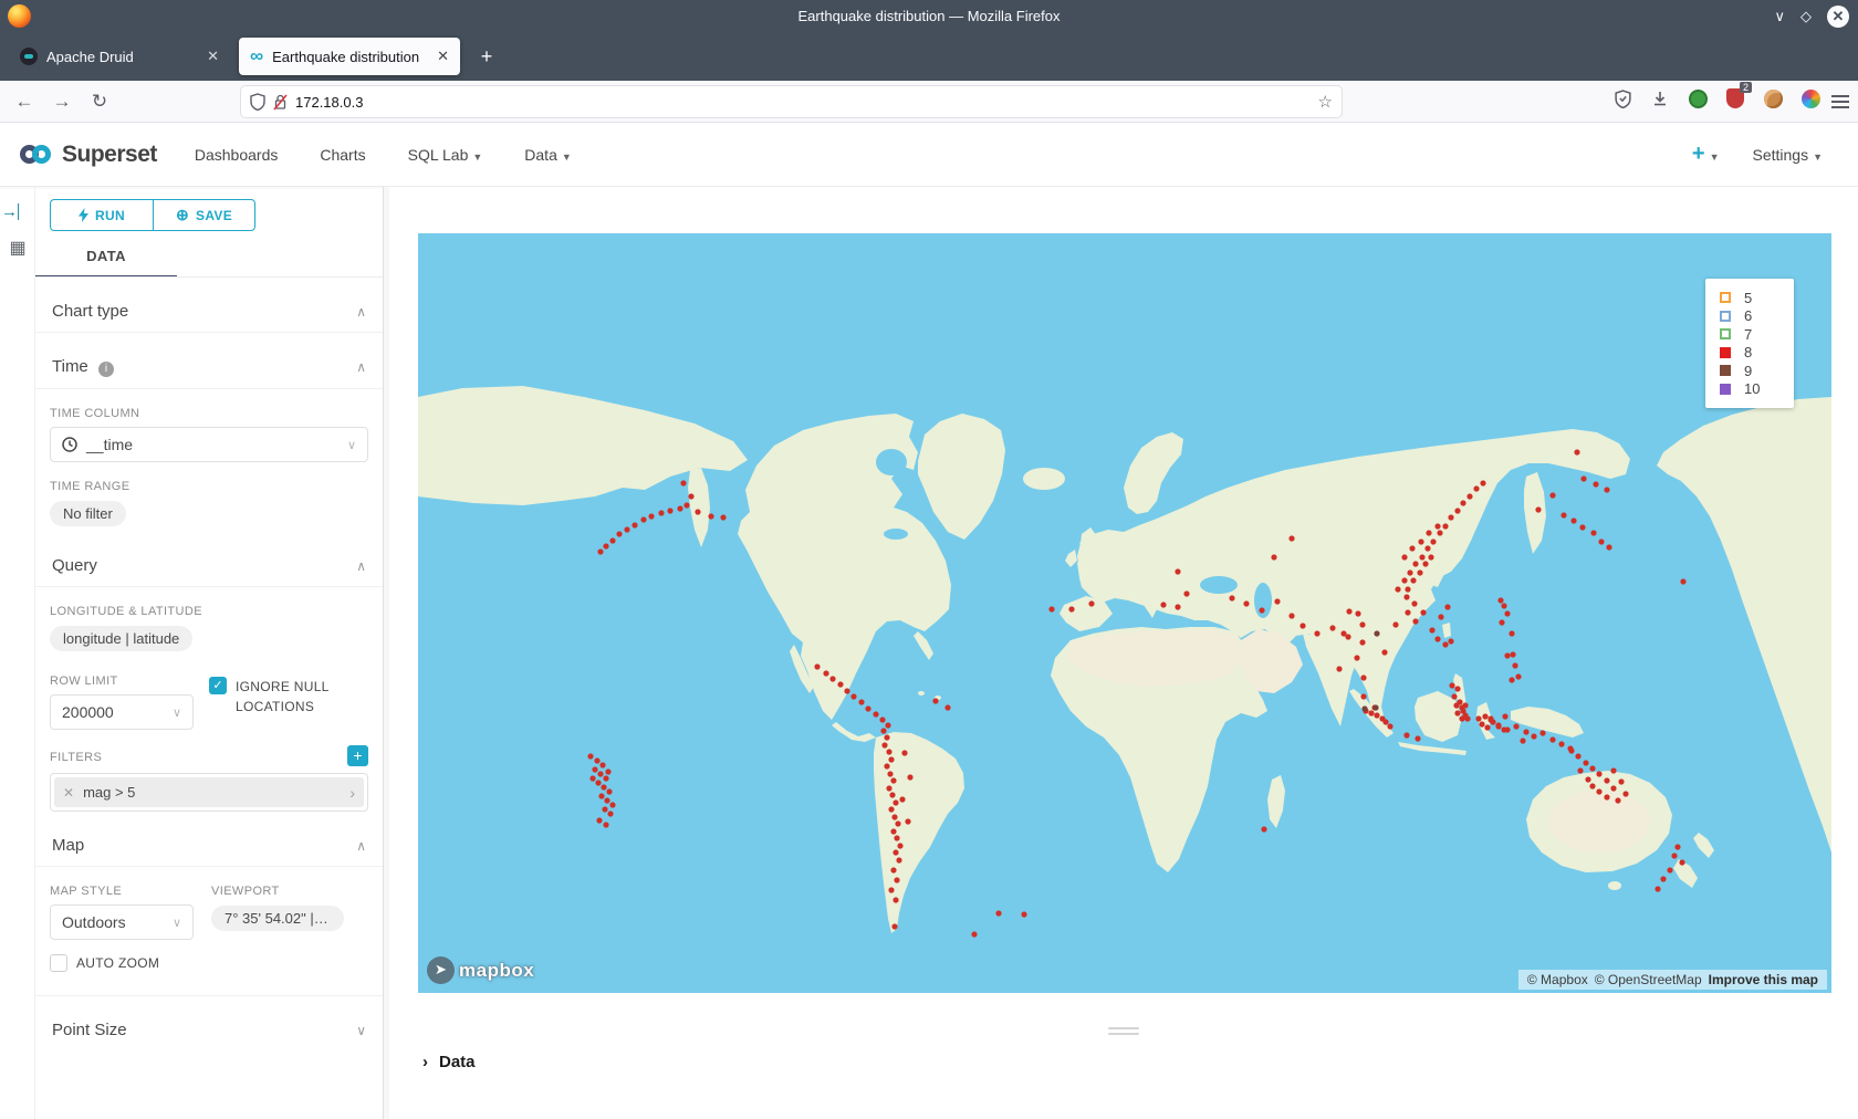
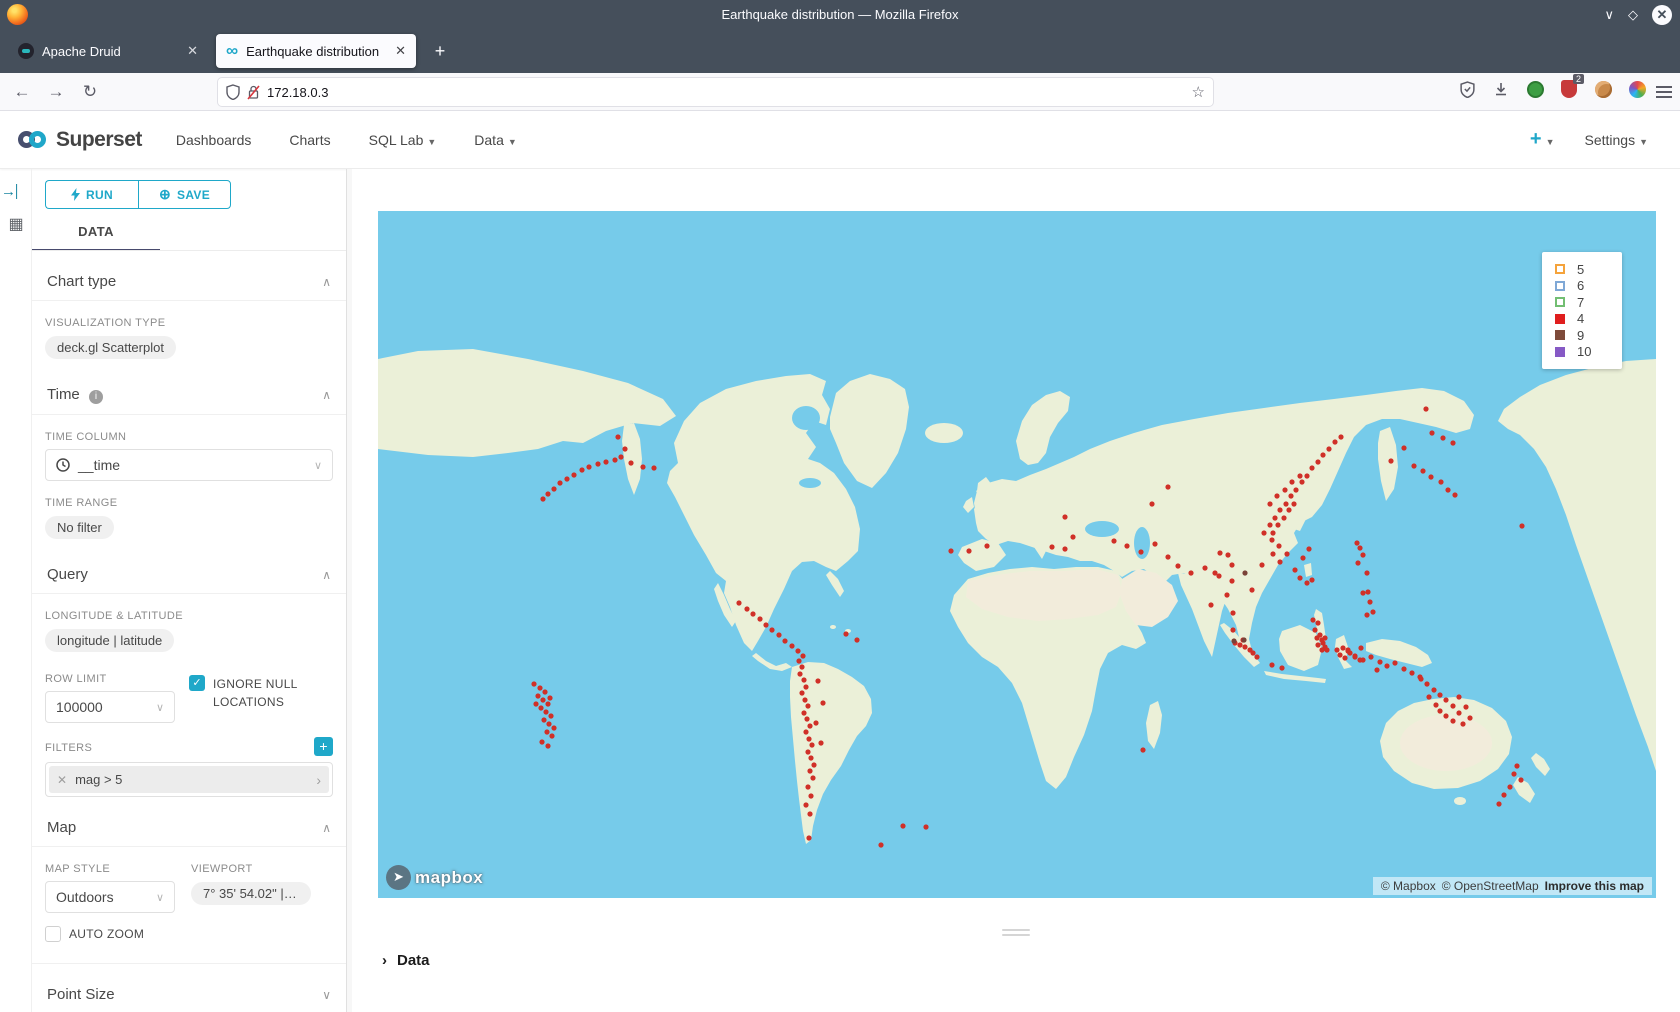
  Earthquake distribution — Mozilla Firefox
  ∨
  ◇
  ✕
  Apache Druid
  ✕
  ∞
  Earthquake distribution
  ✕
  +
  ←
  →
  ↻
  172.18.0.3
  ☆
  2
  Superset
  Dashboards
  Charts
  SQL Lab ▼
  Data ▼
  + ▼
  Settings ▼
  →⎸
  ▦
  RUN
  ⊕
  SAVE
  DATA
  Chart type
  ∧
+ VISUALIZATION TYPE
+ deck.gl Scatterplot
  Time i
  ∧
  TIME COLUMN
  __time
  ∨
  TIME RANGE
  No filter
  Query
  ∧
  LONGITUDE & LATITUDE
  longitude | latitude
  ROW LIMIT
- 200000
+ 100000
  ∨
  ✓
  IGNORE NULL LOCATIONS
  FILTERS
  +
  ✕
  mag > 5
  ›
  Map
  ∧
  MAP STYLE
  Outdoors
  ∨
  AUTO ZOOM
  VIEWPORT
  7° 35' 54.02" | 31...
  Point Size
  ∨
  5
  6
  7
- 8
+ 4
  9
  10
  ➤
  mapbox
  © Mapbox
  © OpenStreetMap
  Improve this map
  ›
  Data
